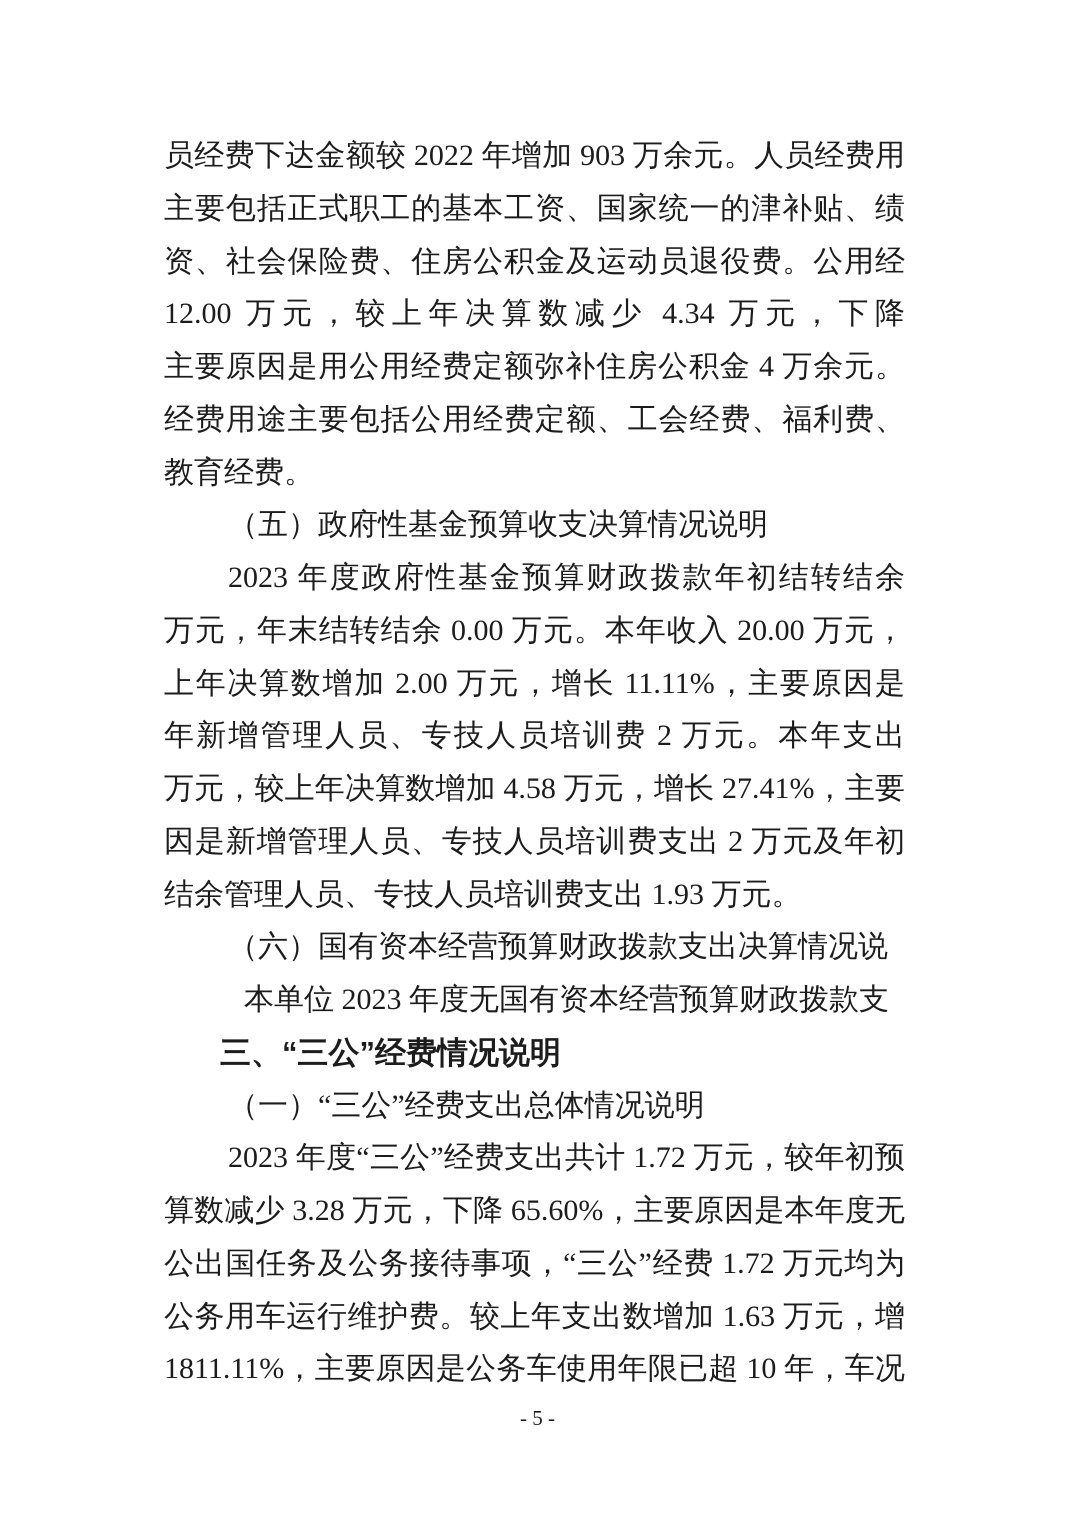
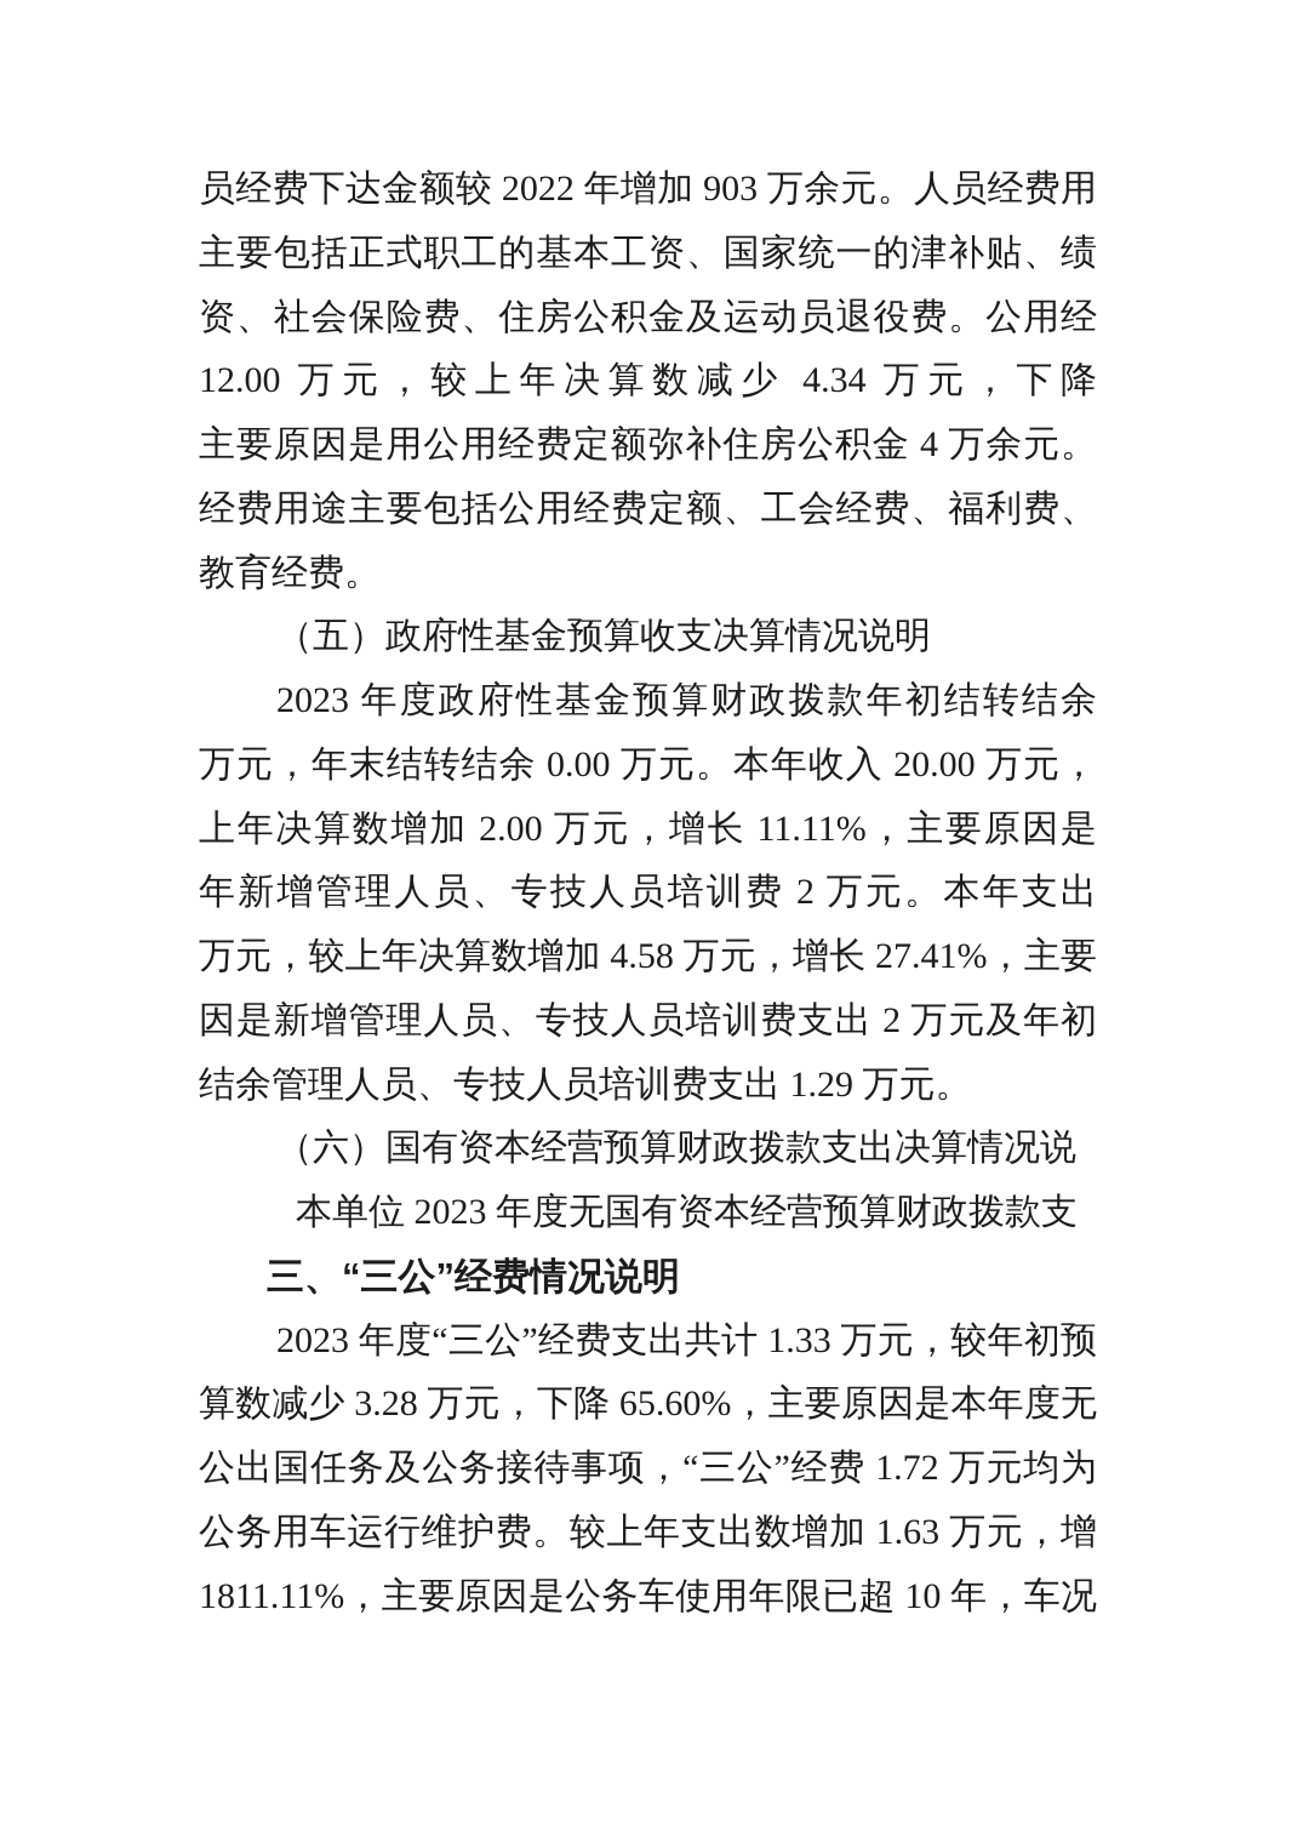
  员经费下达金额较 2022 年增加 903 万余元。人员经费用
  主要包括正式职工的基本工资、国家统一的津补贴、绩
  资、社会保险费、住房公积金及运动员退役费。公用经
  12.00 万元，较上年决算数减少 4.34 万元，下降
  主要原因是用公用经费定额弥补住房公积金 4 万余元。
  经费用途主要包括公用经费定额、工会经费、福利费、
  教育经费。
  （五）政府性基金预算收支决算情况说明
  2023 年度政府性基金预算财政拨款年初结转结余
  万元，年末结转结余 0.00 万元。本年收入 20.00 万元，
  上年决算数增加 2.00 万元，增长 11.11%，主要原因是
  年新增管理人员、专技人员培训费 2 万元。本年支出
  万元，较上年决算数增加 4.58 万元，增长 27.41%，主要
  因是新增管理人员、专技人员培训费支出 2 万元及年初
- 结余管理人员、专技人员培训费支出 1.93 万元。
+ 结余管理人员、专技人员培训费支出 1.29 万元。
  （六）国有资本经营预算财政拨款支出决算情况说
  本单位 2023 年度无国有资本经营预算财政拨款支
  三、“三公”经费情况说明
- （一）“三公”经费支出总体情况说明
- 2023 年度“三公”经费支出共计 1.72 万元，较年初预
+ 2023 年度“三公”经费支出共计 1.33 万元，较年初预
  算数减少 3.28 万元，下降 65.60%，主要原因是本年度无
  公出国任务及公务接待事项，“三公”经费 1.72 万元均为
  公务用车运行维护费。较上年支出数增加 1.63 万元，增
  1811.11%，主要原因是公务车使用年限已超 10 年，车况
- - 5 -
